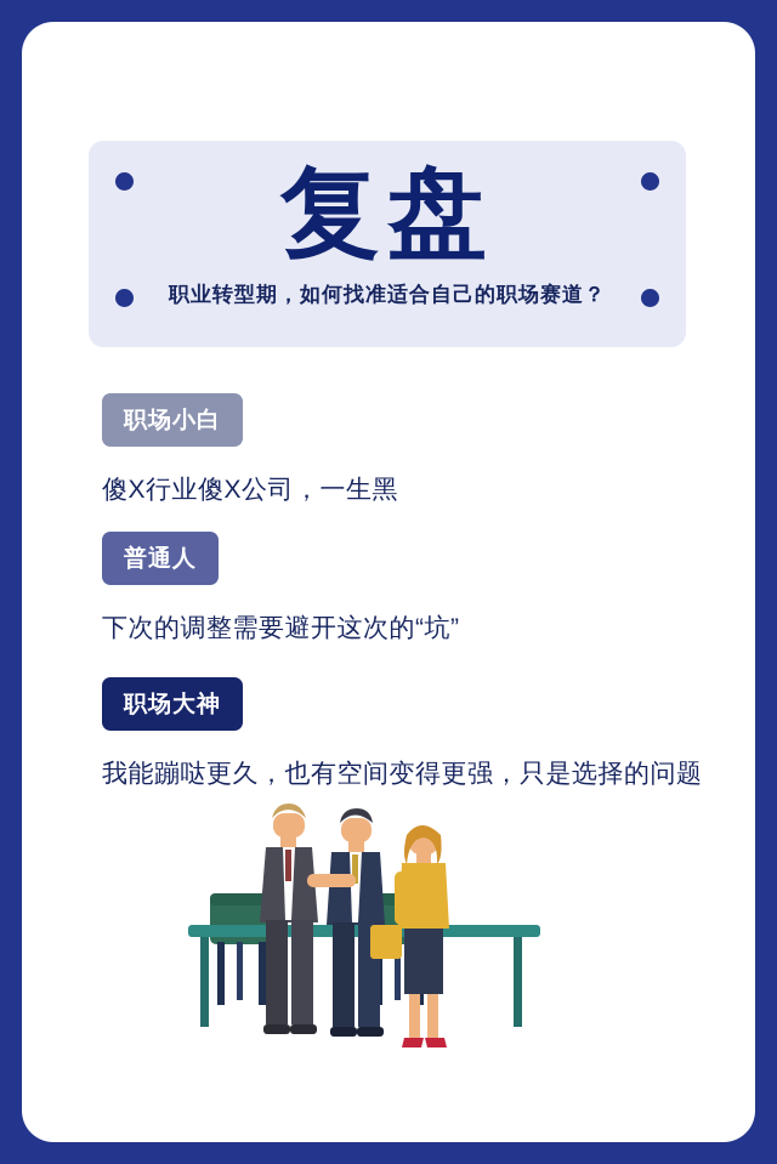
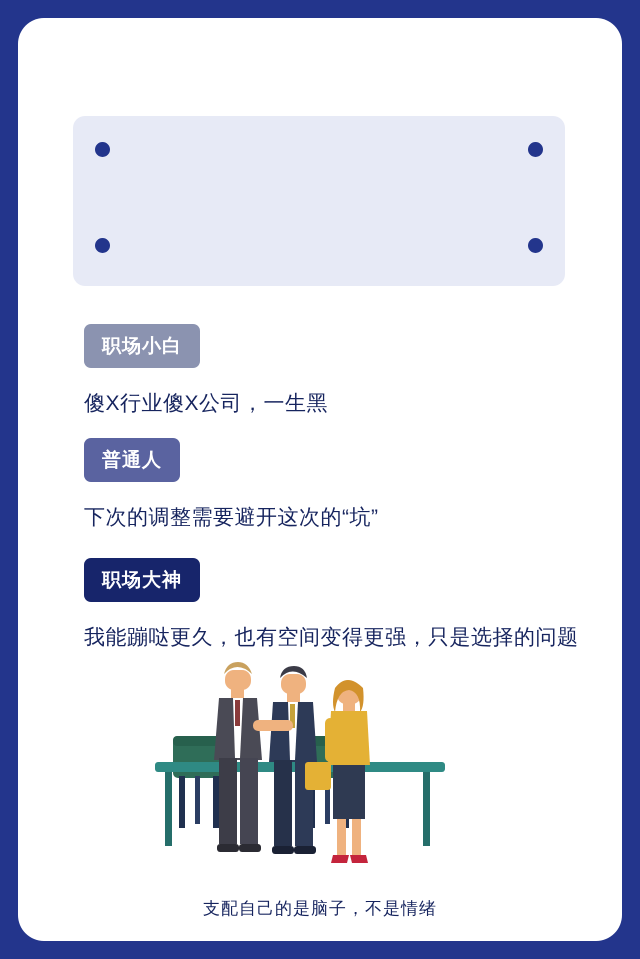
- 复盘
- 职业转型期，如何找准适合自己的职场赛道？
  职场小白
  傻X行业傻X公司，一生黑
  普通人
  下次的调整需要避开这次的“坑”
  职场大神
  我能蹦哒更久，也有空间变得更强，只是选择的问题
+ 支配自己的是脑子，不是情绪
